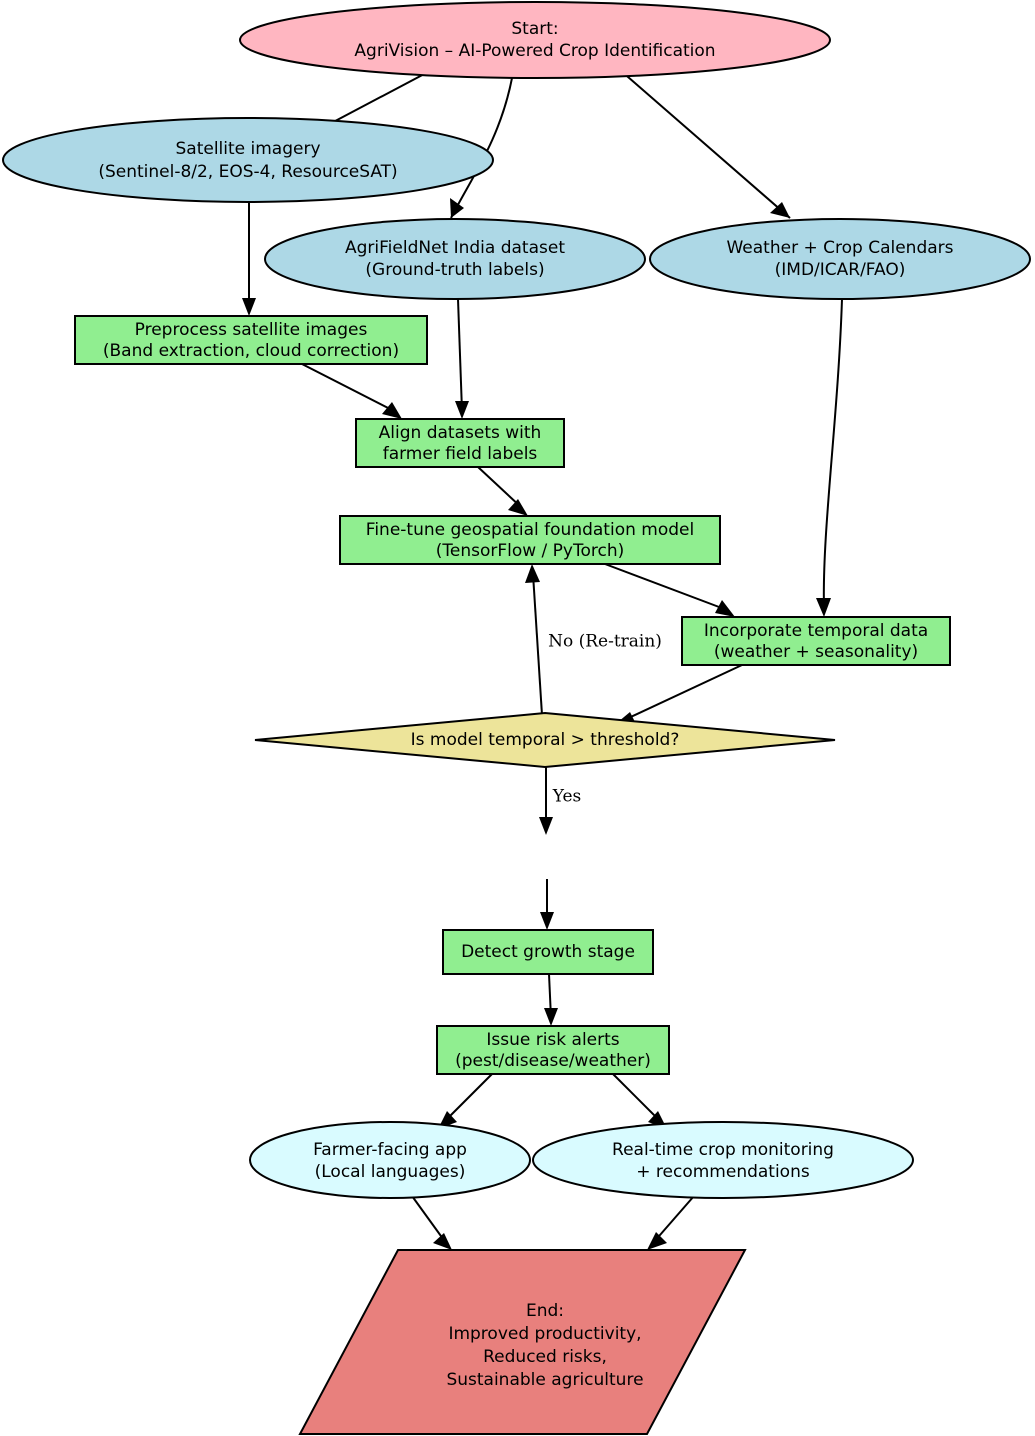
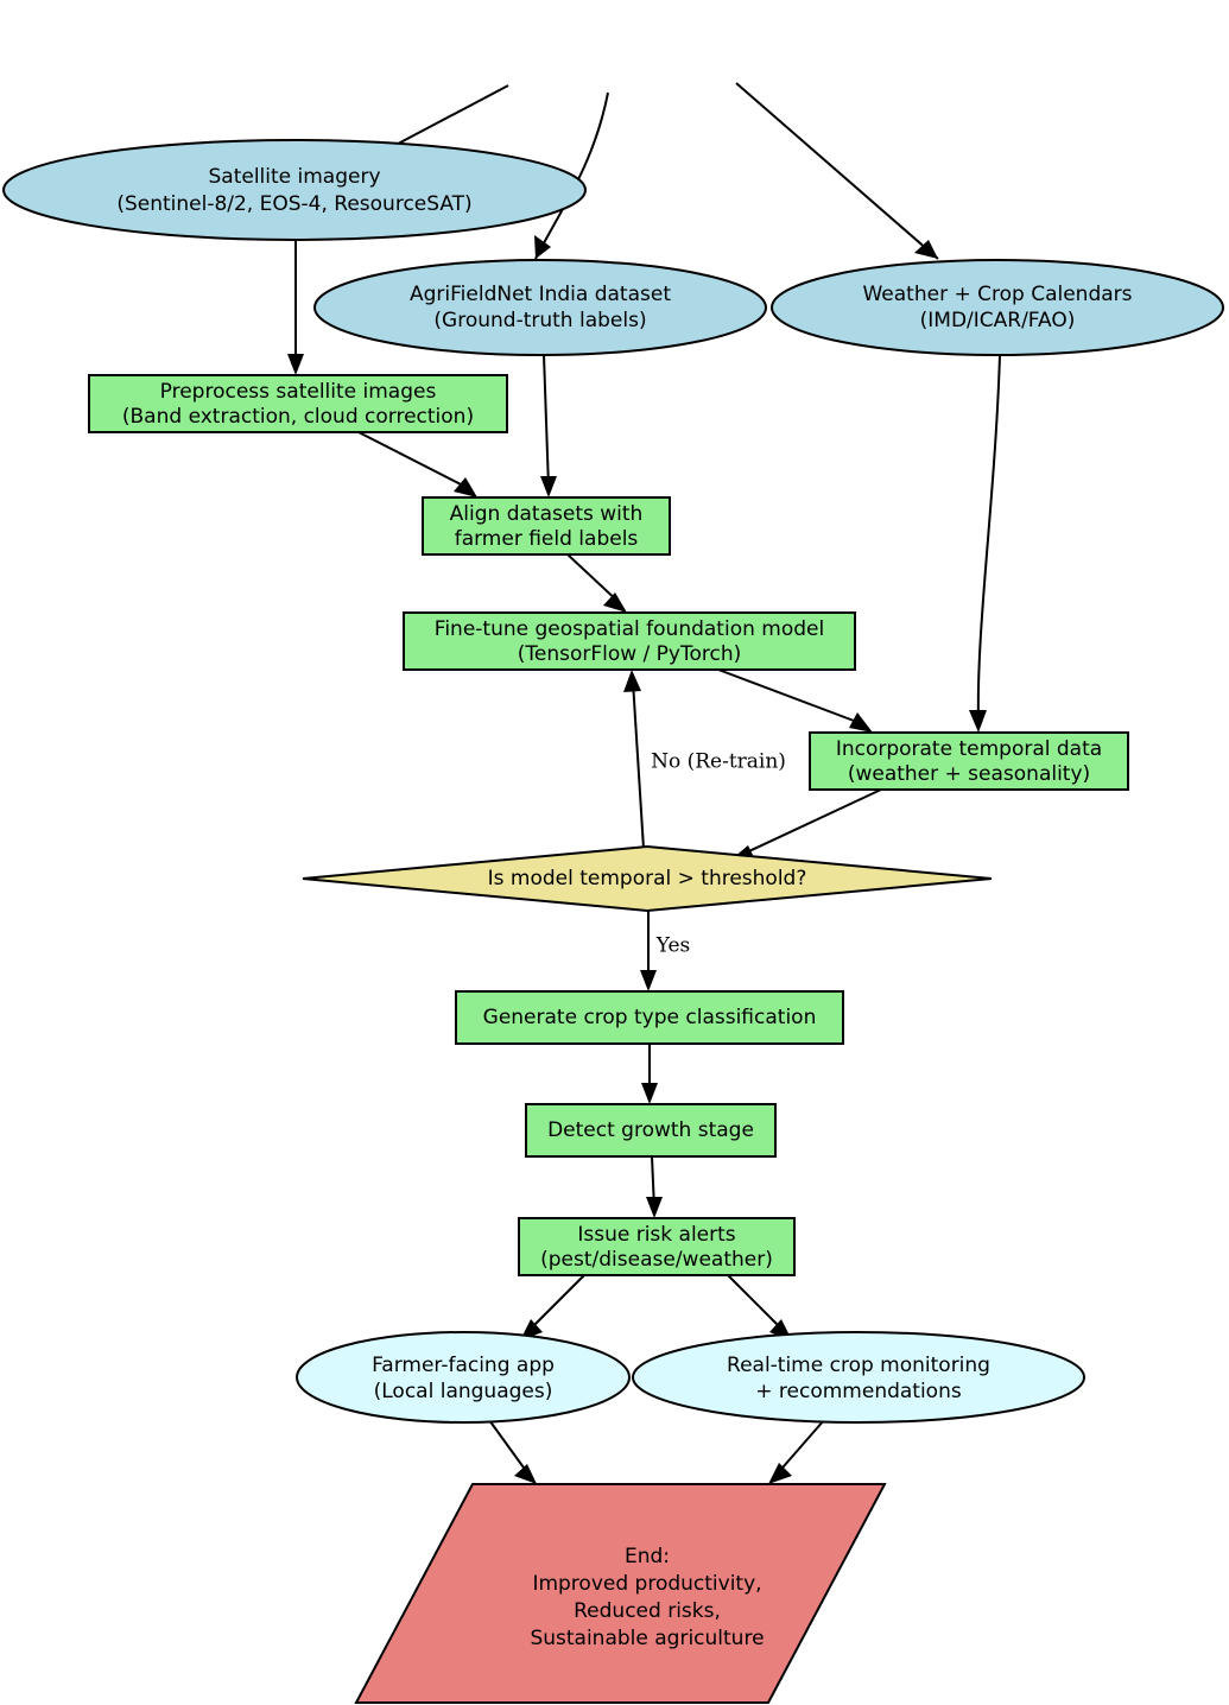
  No (Re-train)
  Yes
- Start:
- AgriVision – AI-Powered Crop Identification
  Satellite imagery
  (Sentinel-8/2, EOS-4, ResourceSAT)
  AgriFieldNet India dataset
  (Ground-truth labels)
  Weather + Crop Calendars
  (IMD/ICAR/FAO)
  Preprocess satellite images
  (Band extraction, cloud correction)
  Align datasets with
  farmer field labels
  Fine-tune geospatial foundation model
  (TensorFlow / PyTorch)
  Incorporate temporal data
  (weather + seasonality)
  Is model temporal > threshold?
+ Generate crop type classification
  Detect growth stage
  Issue risk alerts
  (pest/disease/weather)
  Farmer-facing app
  (Local languages)
  Real-time crop monitoring
  + recommendations
  End:
  Improved productivity,
  Reduced risks,
  Sustainable agriculture
